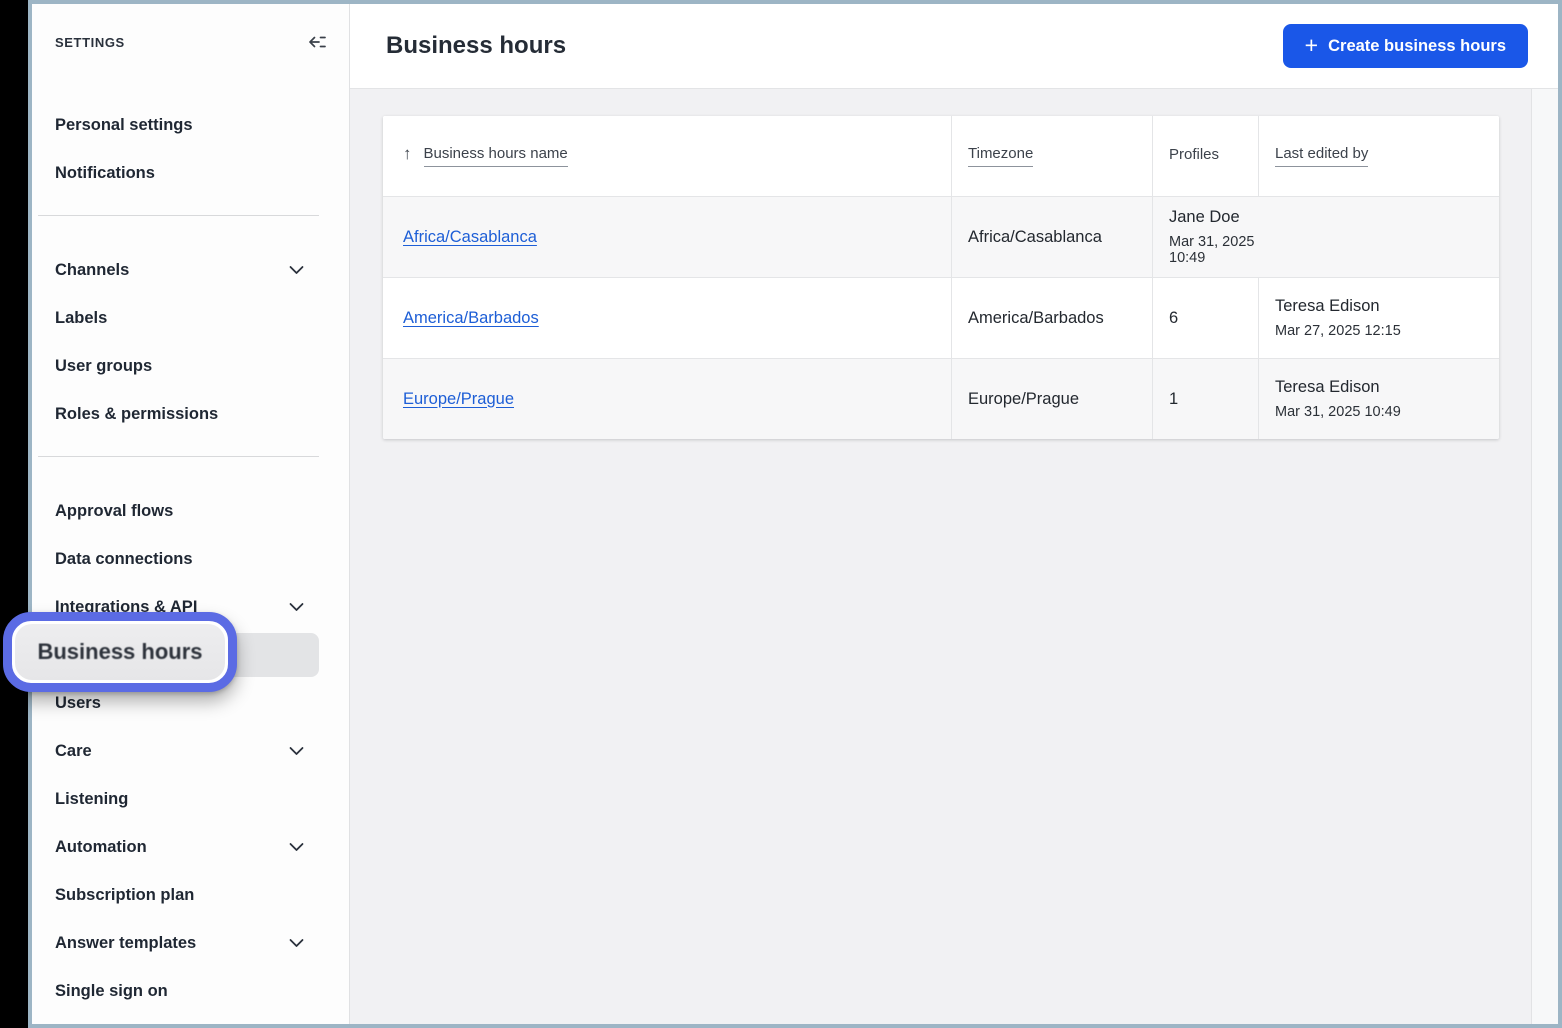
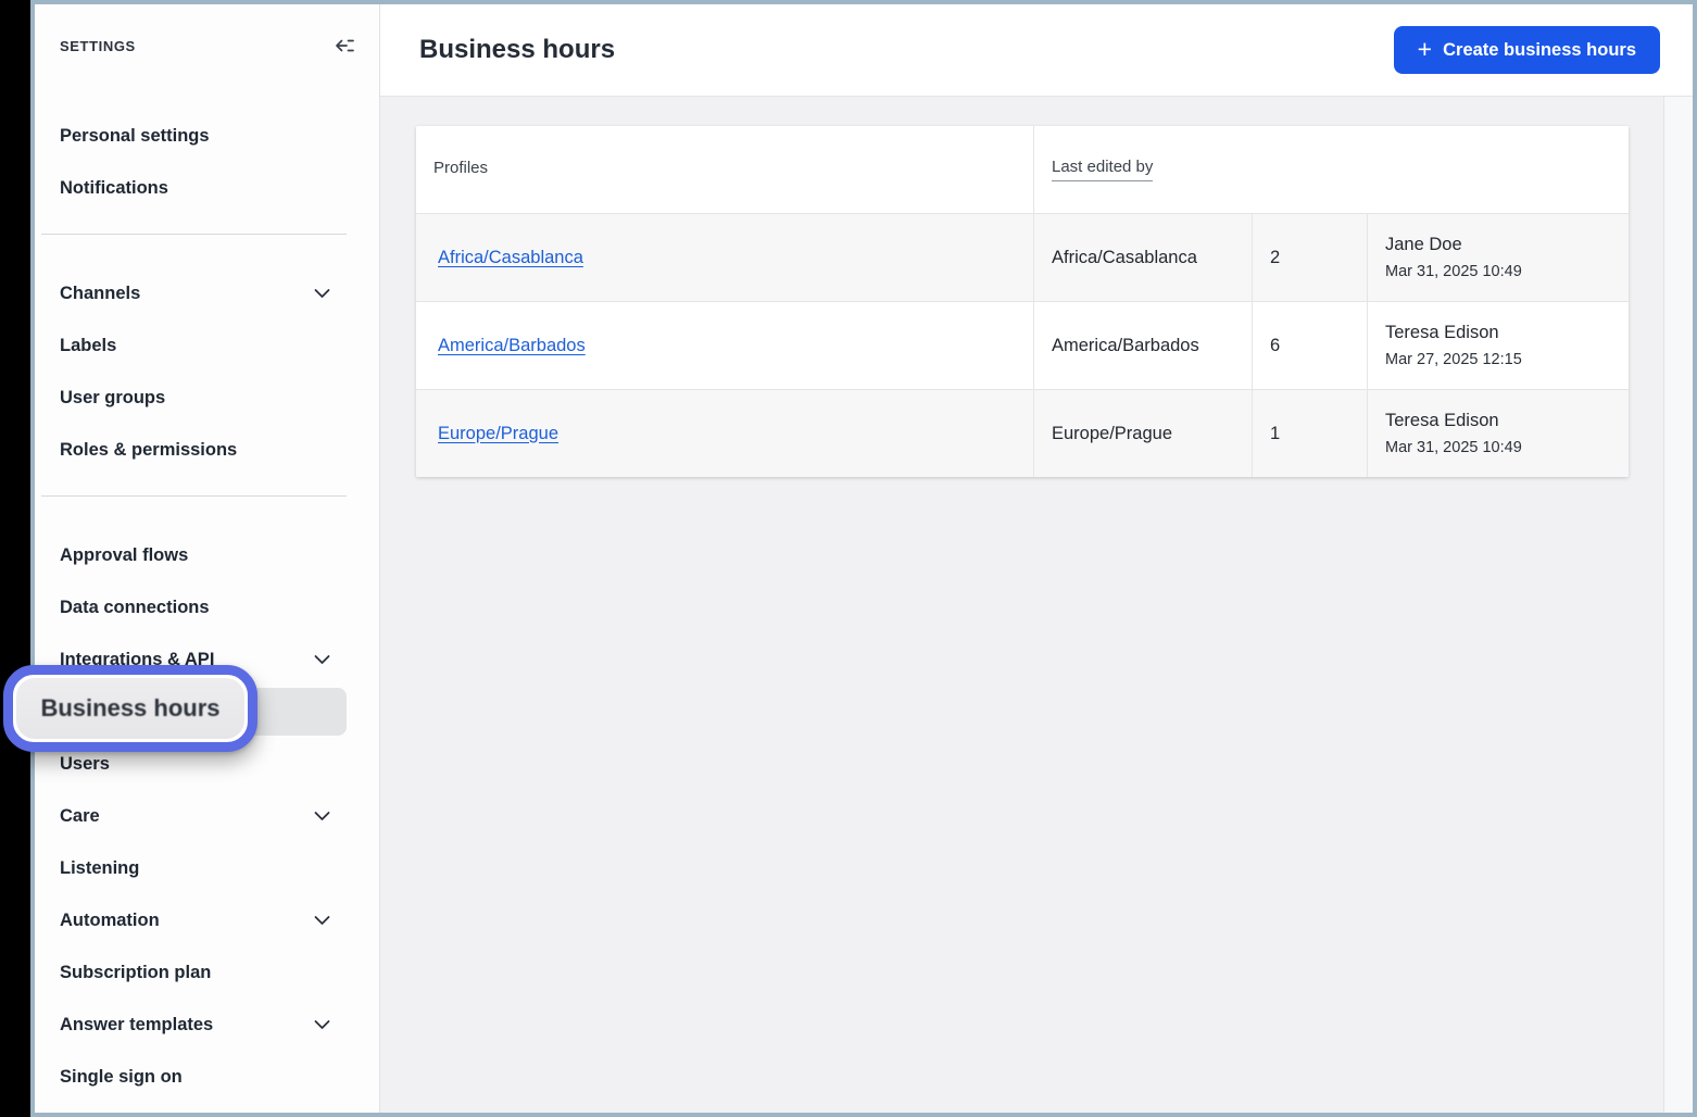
  SETTINGS
  Personal settings
  Notifications
  Channels
  Labels
  User groups
  Roles & permissions
  Approval flows
  Data connections
  Integrations & API
  Users
  Care
  Listening
  Automation
  Subscription plan
  Answer templates
  Single sign on
  Business hours
  +
  Create business hours
- ↑
- Business hours name
- Timezone
  Profiles
  Last edited by
  Africa/Casablanca
  Africa/Casablanca
+ 2
  Jane Doe
  Mar 31, 2025 10:49
  America/Barbados
  America/Barbados
  6
  Teresa Edison
  Mar 27, 2025 12:15
  Europe/Prague
  Europe/Prague
  1
  Teresa Edison
  Mar 31, 2025 10:49
  Business hours
